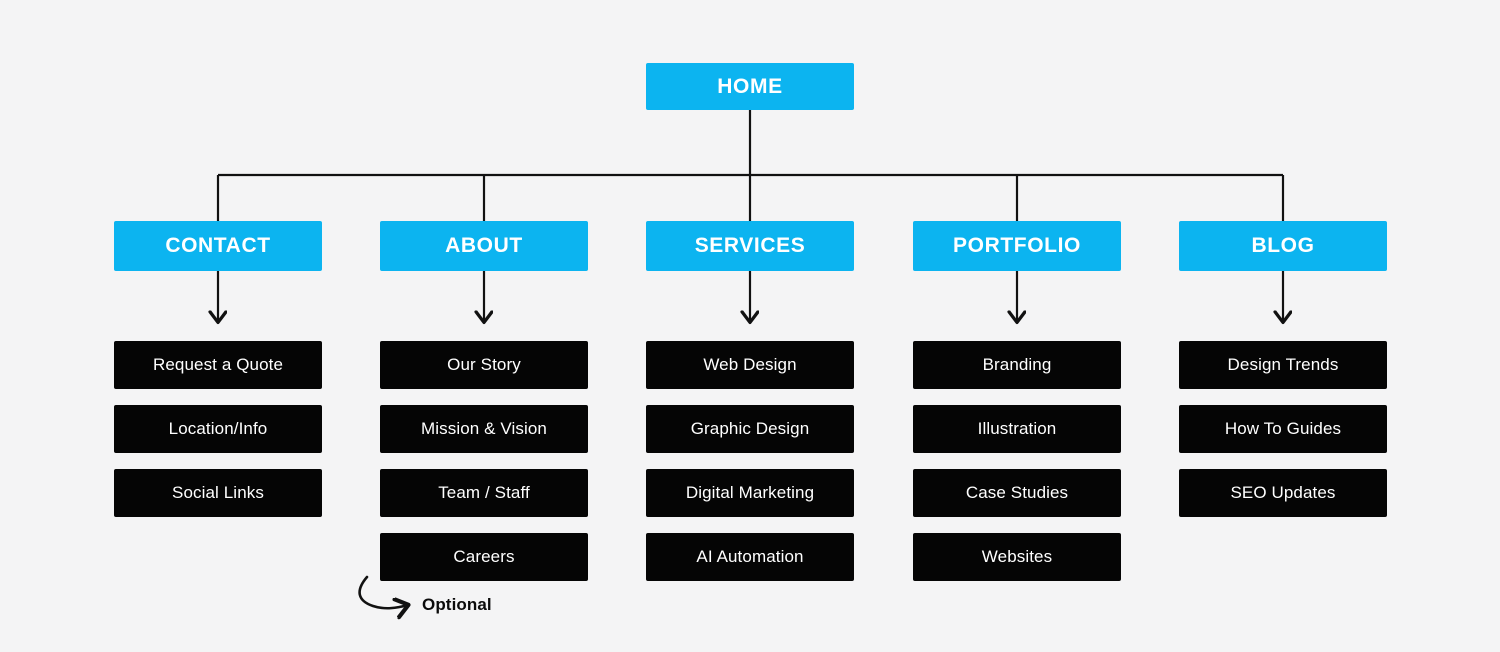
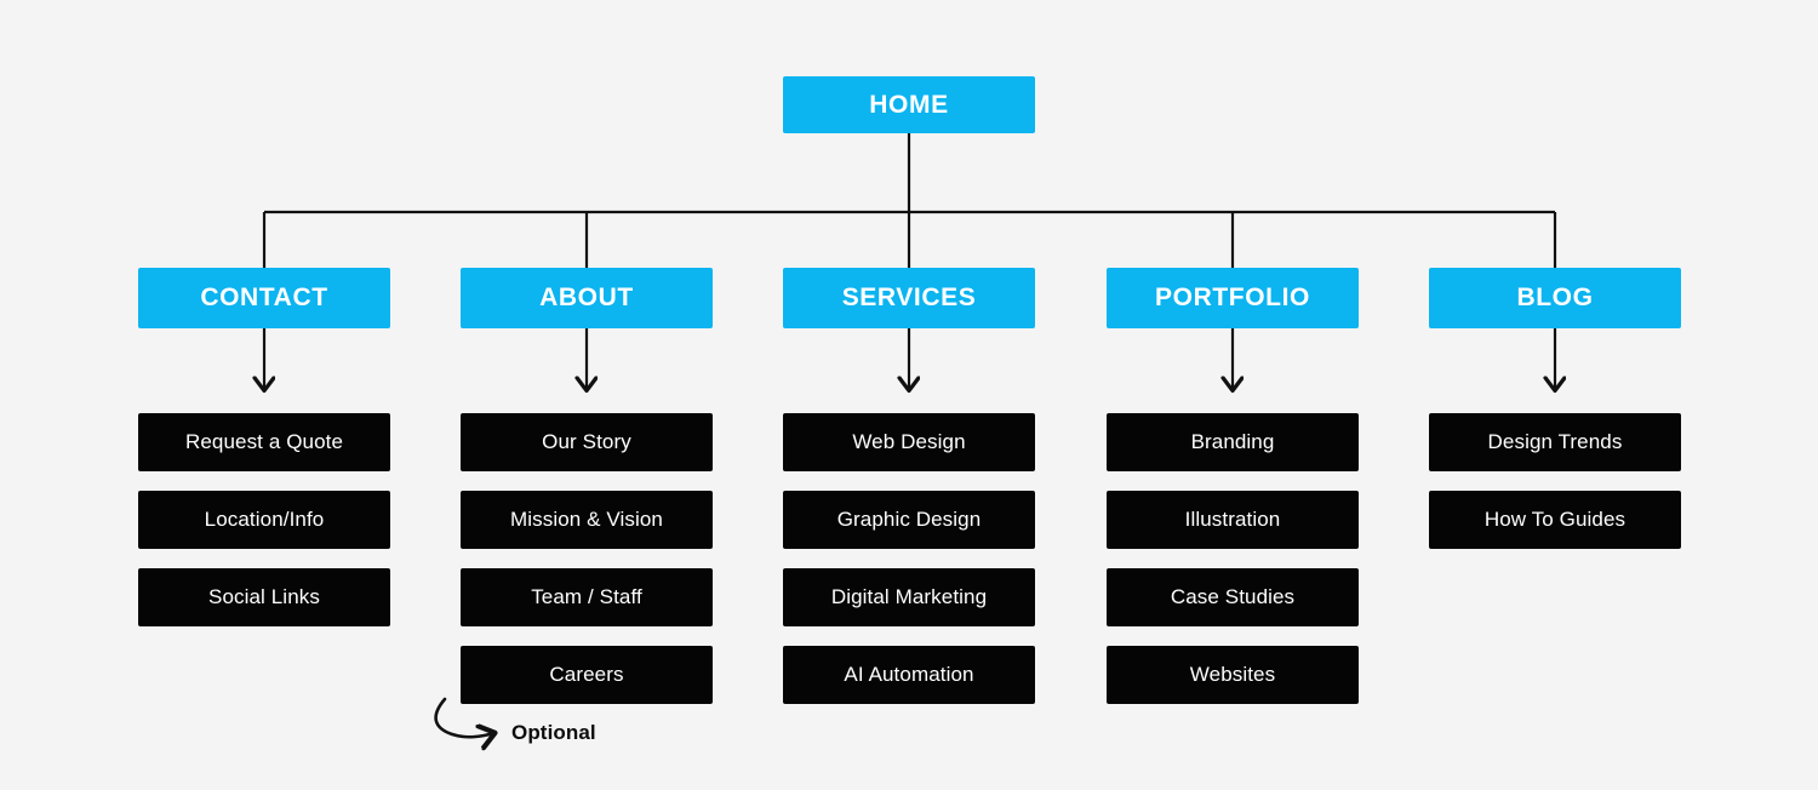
  HOME
  CONTACT
  Request a Quote
  Location/Info
  Social Links
  ABOUT
  Our Story
  Mission & Vision
  Team / Staff
  Careers
  SERVICES
  Web Design
  Graphic Design
  Digital Marketing
  AI Automation
  PORTFOLIO
  Branding
  Illustration
  Case Studies
  Websites
  BLOG
  Design Trends
  How To Guides
- SEO Updates
  Optional
